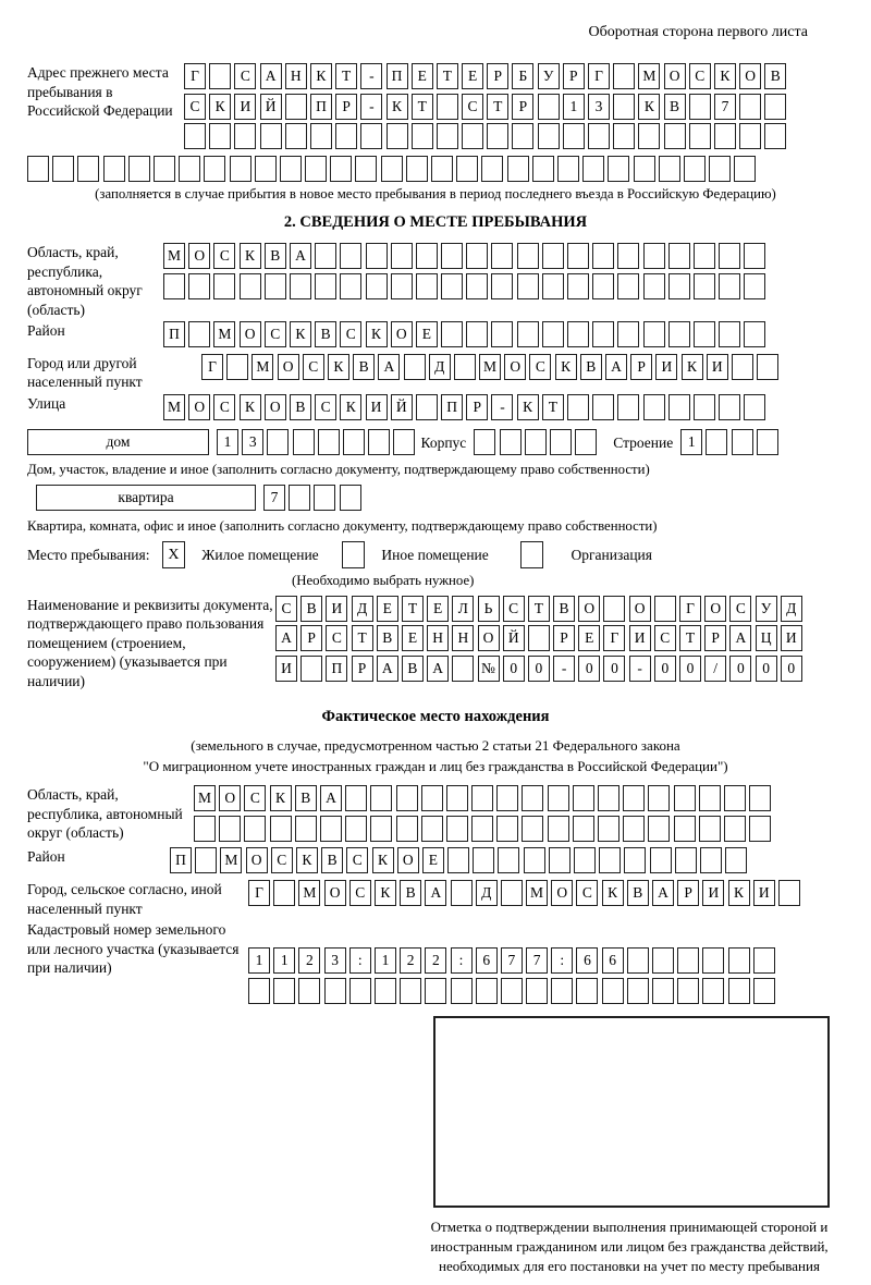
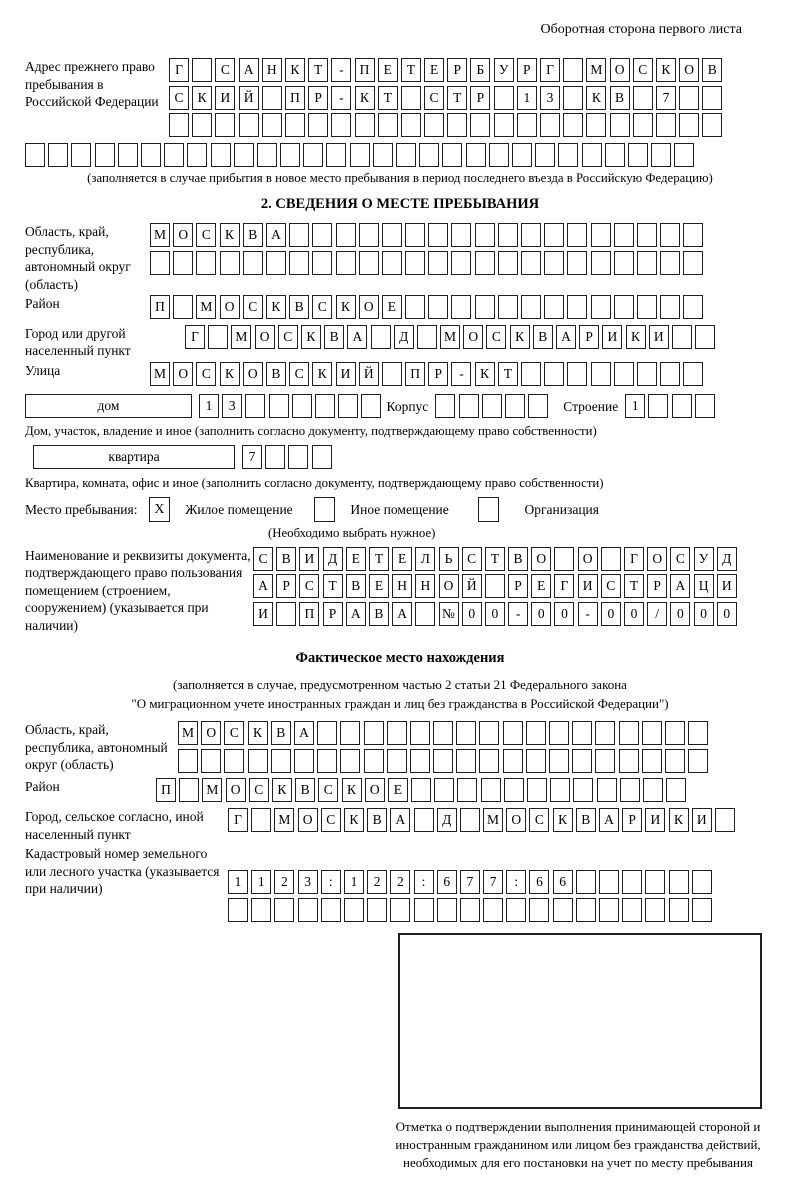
  Оборотная сторона первого листа
- Адрес прежнего места пребывания в Российской Федерации
+ Адрес прежнего право пребывания в Российской Федерации
  Г С А Н К Т - П Е Т Е Р Б У Р Г М О С К О В
  С К И Й П Р - К Т С Т Р 1 3 К В 7
  (заполняется в случае прибытия в новое место пребывания в период последнего въезда в Российскую Федерацию)
  2. СВЕДЕНИЯ О МЕСТЕ ПРЕБЫВАНИЯ
  Область, край, республика, автономный округ (область)
  М О С К В А
  Район
  П М О С К В С К О Е
  Город или другой населенный пункт
  Г М О С К В А Д М О С К В А Р И К И
  Улица
  М О С К О В С К И Й П Р - К Т
  дом
  1 3
  Корпус
  Строение
  1
  Дом, участок, владение и иное (заполнить согласно документу, подтверждающему право собственности)
  квартира
  7
  Квартира, комната, офис и иное (заполнить согласно документу, подтверждающему право собственности)
  Место пребывания: X Жилое помещение Иное помещение Организация
  (Необходимо выбрать нужное)
  Наименование и реквизиты документа, подтверждающего право пользования помещением (строением, сооружением) (указывается при наличии)
  С В И Д Е Т Е Л Ь С Т В О О Г О С У Д
  А Р С Т В Е Н Н О Й Р Е Г И С Т Р А Ц И
  И П Р А В А № 0 0 - 0 0 - 0 0 / 0 0 0
  Фактическое место нахождения
- (земельного в случае, предусмотренном частью 2 статьи 21 Федерального закона
+ (заполняется в случае, предусмотренном частью 2 статьи 21 Федерального закона
  "О миграционном учете иностранных граждан и лиц без гражданства в Российской Федерации")
  Область, край, республика, автономный округ (область)
  М О С К В А
  Район
  П М О С К В С К О Е
  Город, сельское согласно, иной населенный пункт
  Г М О С К В А Д М О С К В А Р И К И
  Кадастровый номер земельного или лесного участка (указывается при наличии)
  1 1 2 3 : 1 2 2 : 6 7 7 : 6 6
  Отметка о подтверждении выполнения принимающей стороной и иностранным гражданином или лицом без гражданства действий, необходимых для его постановки на учет по месту пребывания
